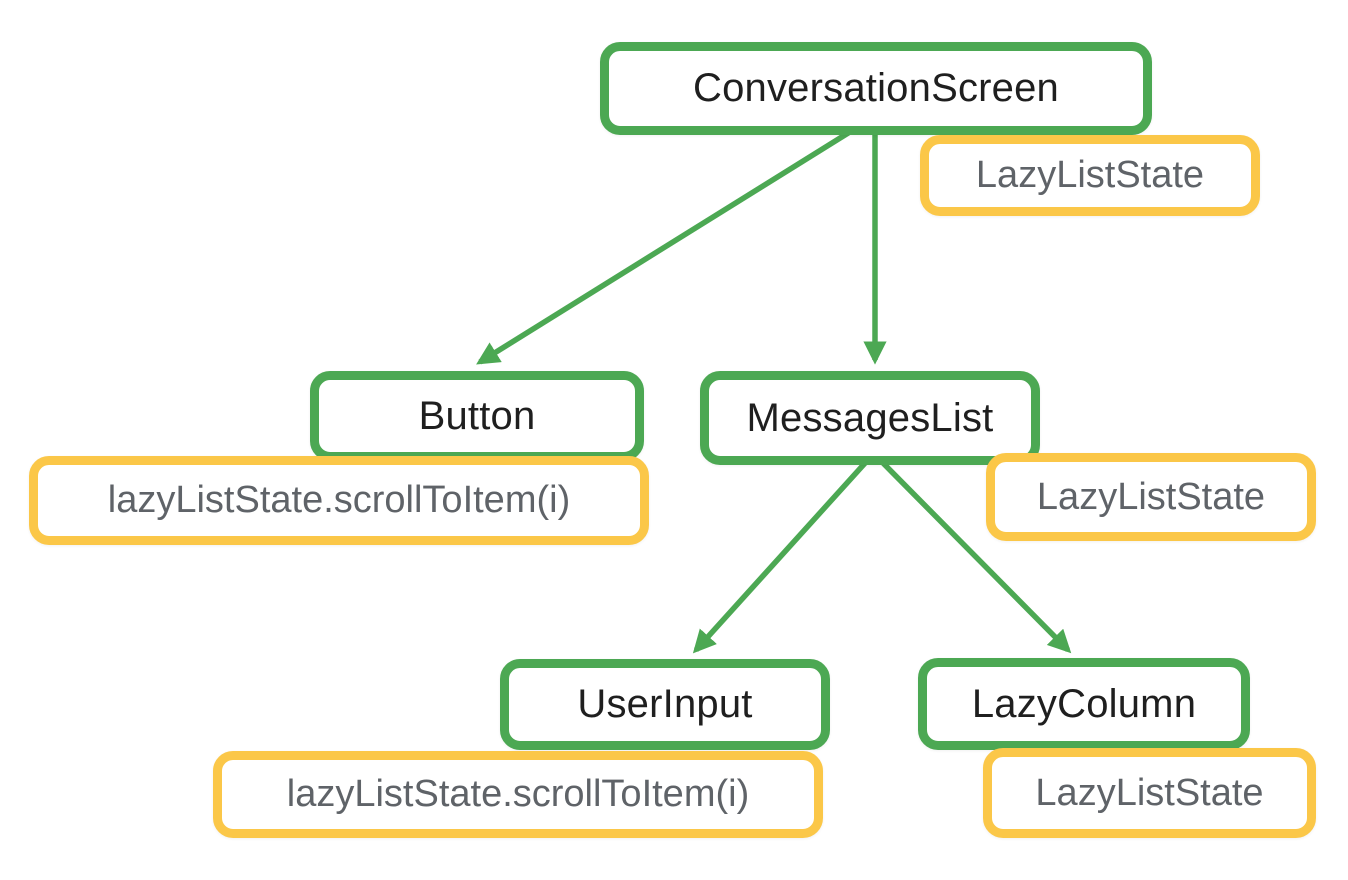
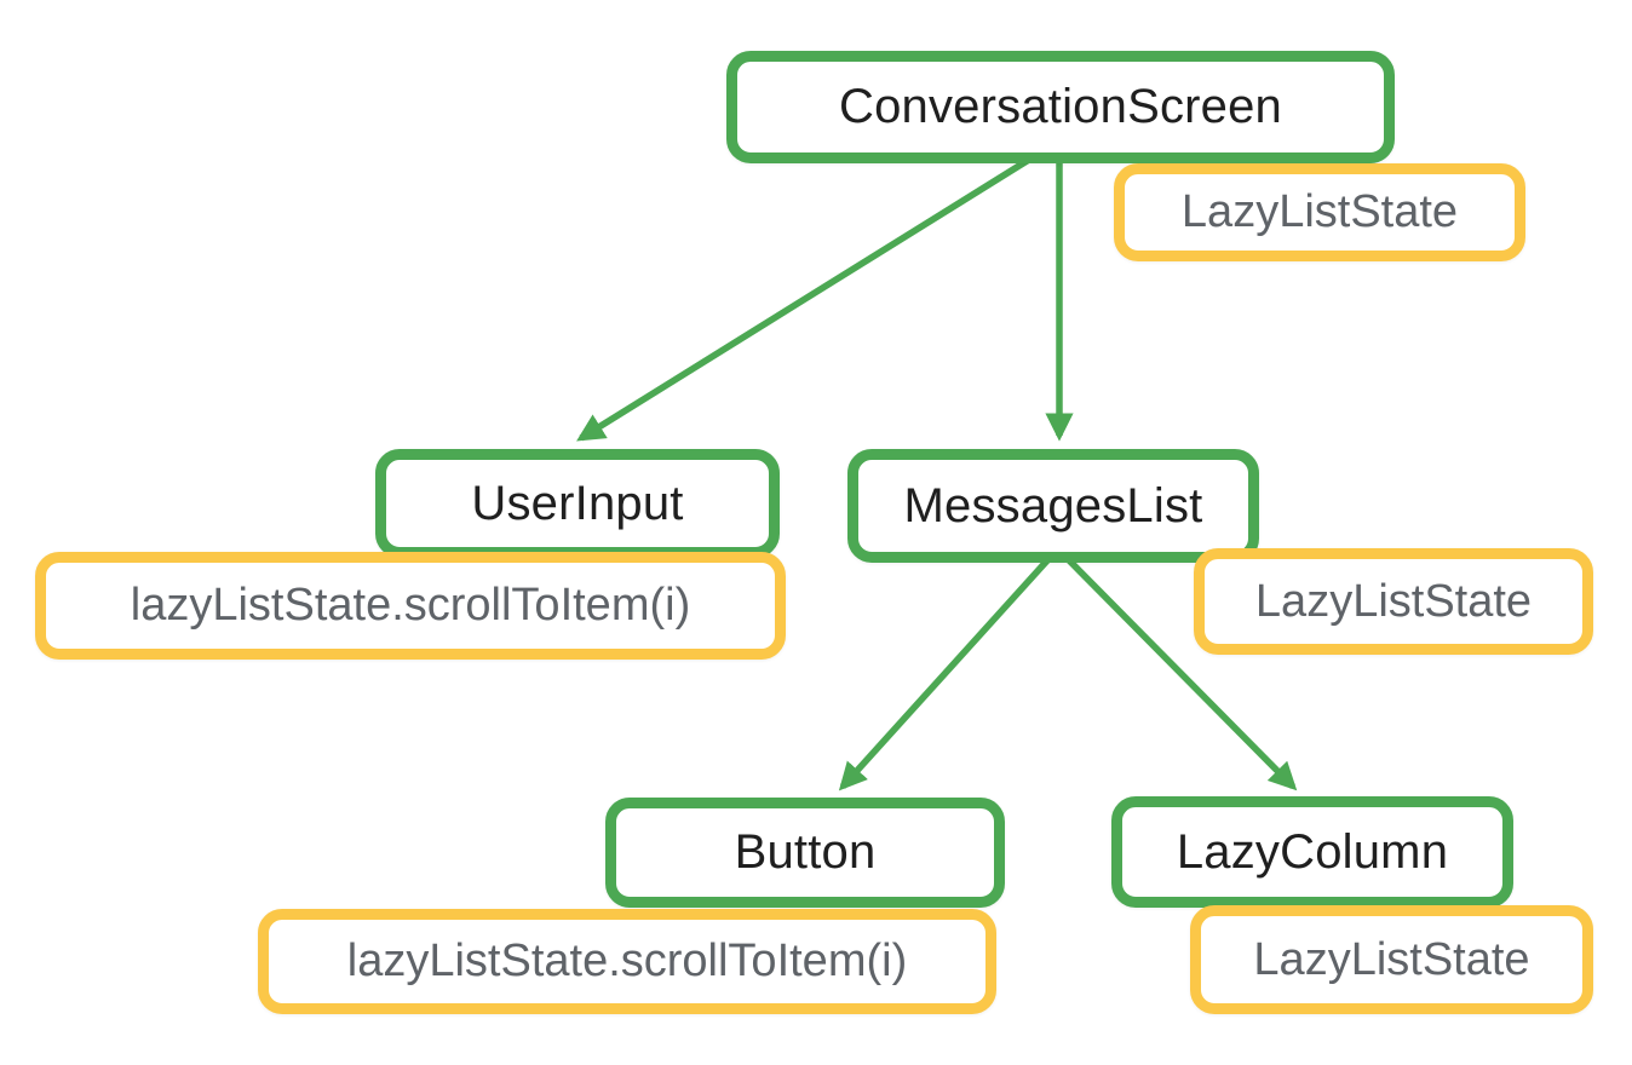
  ConversationScreen
- Button
+ UserInput
  MessagesList
- UserInput
+ Button
  LazyColumn
  LazyListState
  lazyListState.scrollToItem(i)
  LazyListState
  lazyListState.scrollToItem(i)
  LazyListState
